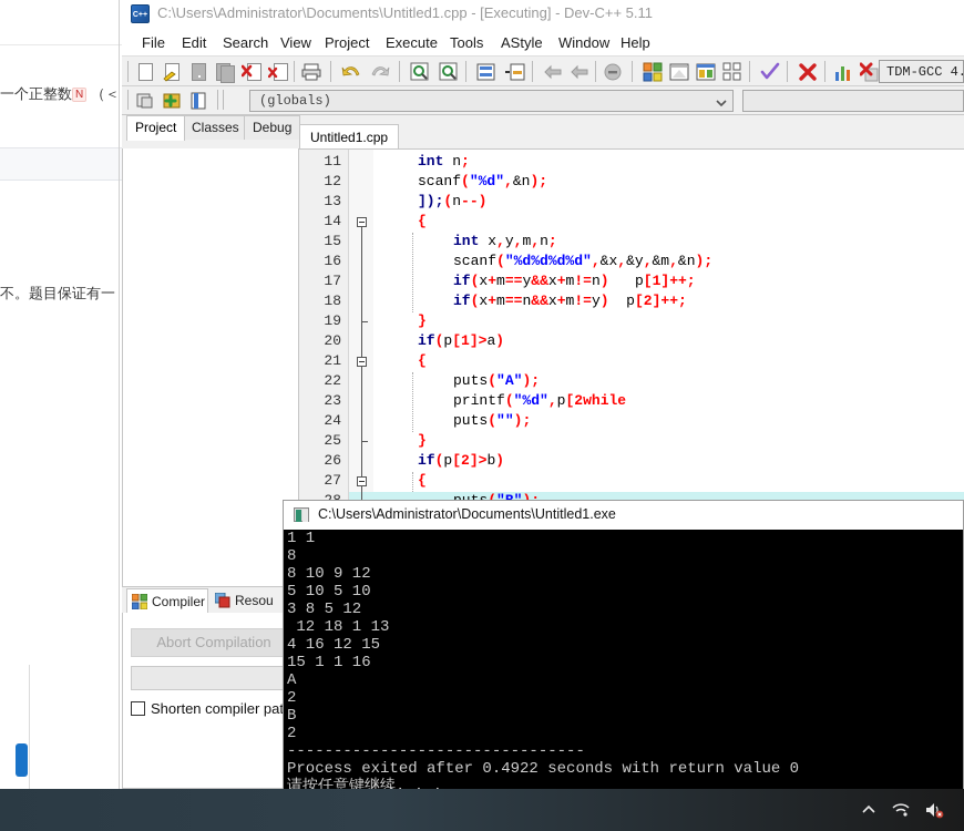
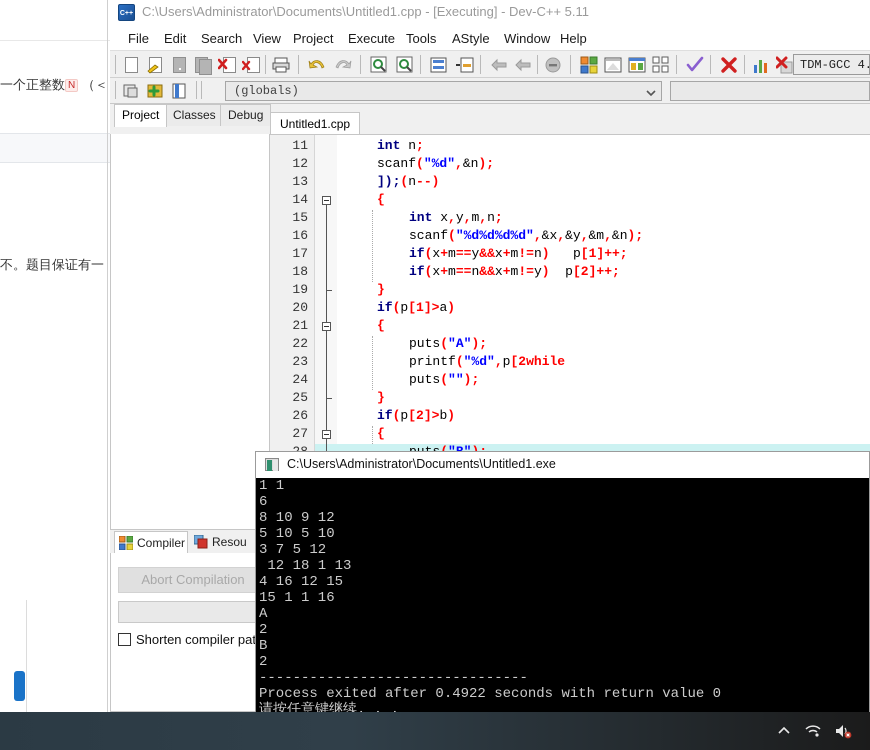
  一个正整数 N （＜
  不。题目保证有一
  C:\Users\Administrator\Documents\Untitled1.cpp - [Executing] - Dev-C++ 5.11
  File
  Edit
  Search
  View
  Project
  Execute
  Tools
  AStyle
  Window
  Help
  TDM-GCC 4.
  (globals)
  Project
  Classes
  Debug
  Untitled1.cpp
  11
  12
  13
  14
  15
  16
  17
  18
  19
  20
  21
  22
  23
  24
  25
  26
  27
  int n;
  scanf("%d",&n);
  ]);(n--)
  {
  int x,y,m,n;
  scanf("%d%d%d%d",&x,&y,&m,&n);
  if(x+m==y&&x+m!=n) p[1]++;
  if(x+m==n&&x+m!=y) p[2]++;
  }
  if(p[1]>a)
  {
  puts("A");
  printf("%d",p[2while
  puts("");
  }
  if(p[2]>b)
  {
  Compiler
  Resou
  Abort Compilation
  Shorten compiler pa
  C:\Users\Administrator\Documents\Untitled1.exe
  1 1
- 8
+ 6
  8 10 9 12
  5 10 5 10
- 3 8 5 12
+ 3 7 5 12
  12 18 1 13
  4 16 12 15
  15 1 1 16
  A
  2
  B
  2
  --------------------------------
  Process exited after 0.4922 seconds with return value 0
  请按任意键继续. . .
